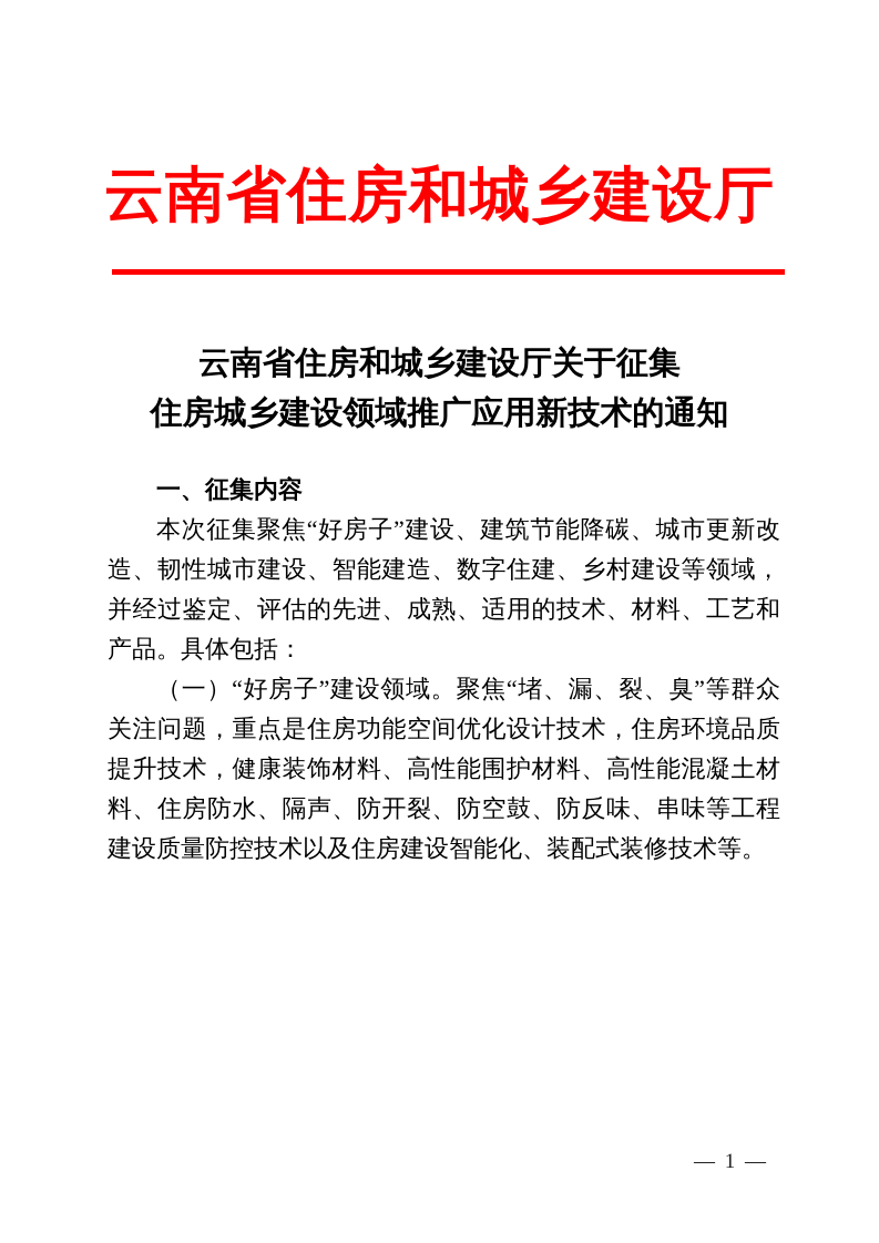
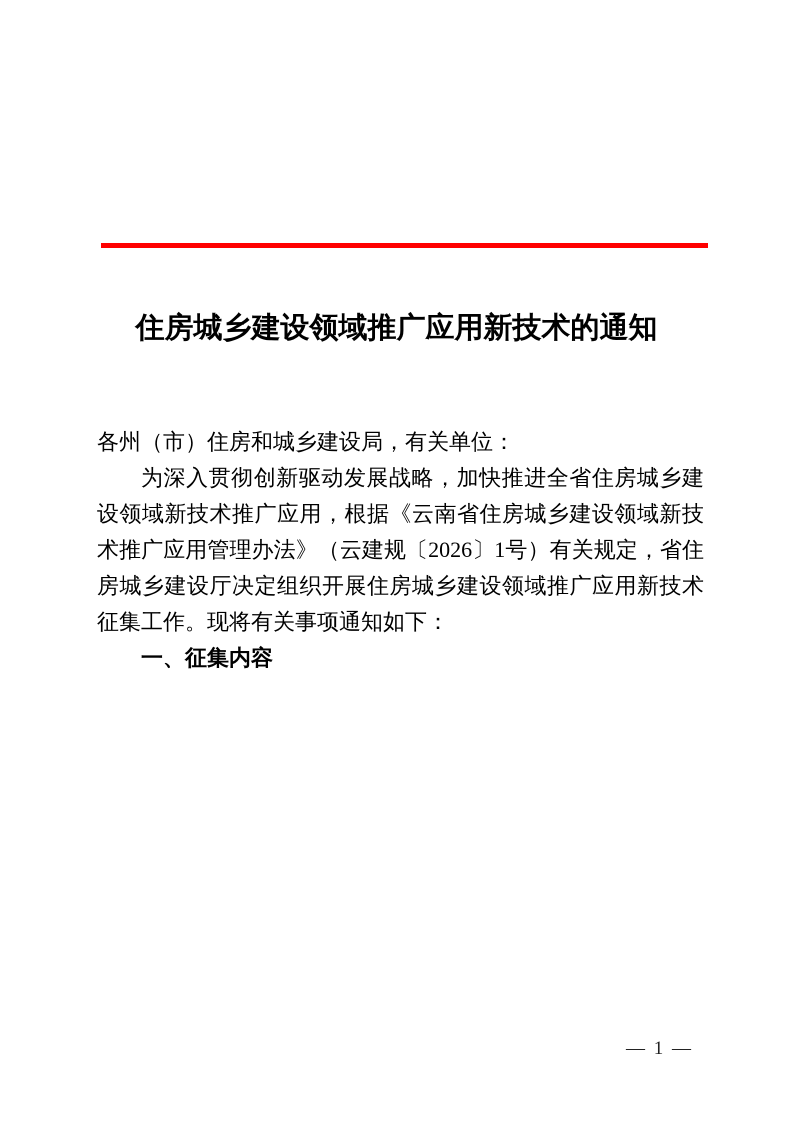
- 云南省住房和城乡建设厅
- 云南省住房和城乡建设厅关于征集
  住房城乡建设领域推广应用新技术的通知
+ 各州（市）住房和城乡建设局，有关单位：
+ 为深入贯彻创新驱动发展战略，加快推进全省住房城乡建设领域新技术推广应用，根据《云南省住房城乡建设领域新技术推广应用管理办法》（云建规〔2026〕1号）有关规定，省住房城乡建设厅决定组织开展住房城乡建设领域推广应用新技术征集工作。现将有关事项通知如下：
  一、征集内容
- 本次征集聚焦“好房子”建设、建筑节能降碳、城市更新改造、韧性城市建设、智能建造、数字住建、乡村建设等领域，并经过鉴定、评估的先进、成熟、适用的技术、材料、工艺和产品。具体包括：
- （一）“好房子”建设领域。聚焦“堵、漏、裂、臭”等群众关注问题，重点是住房功能空间优化设计技术，住房环境品质提升技术，健康装饰材料、高性能围护材料、高性能混凝土材料、住房防水、隔声、防开裂、防空鼓、防反味、串味等工程建设质量防控技术以及住房建设智能化、装配式装修技术等。
  — 1 —
